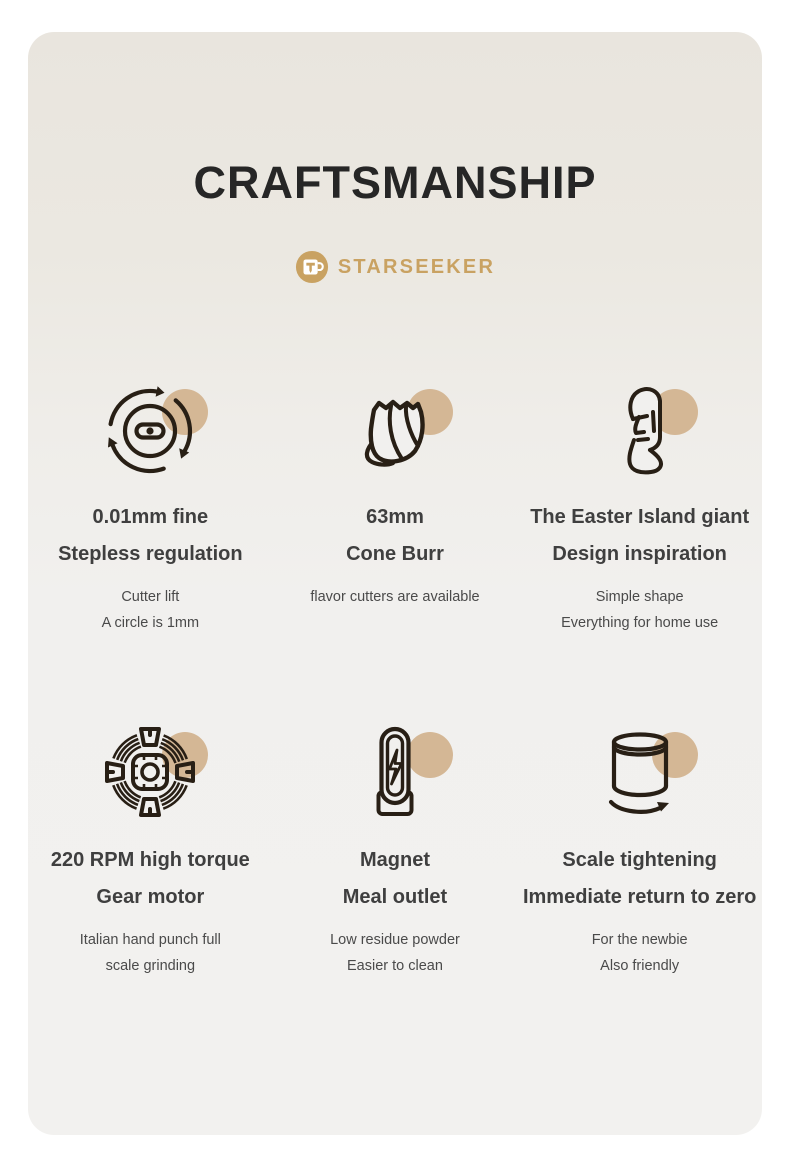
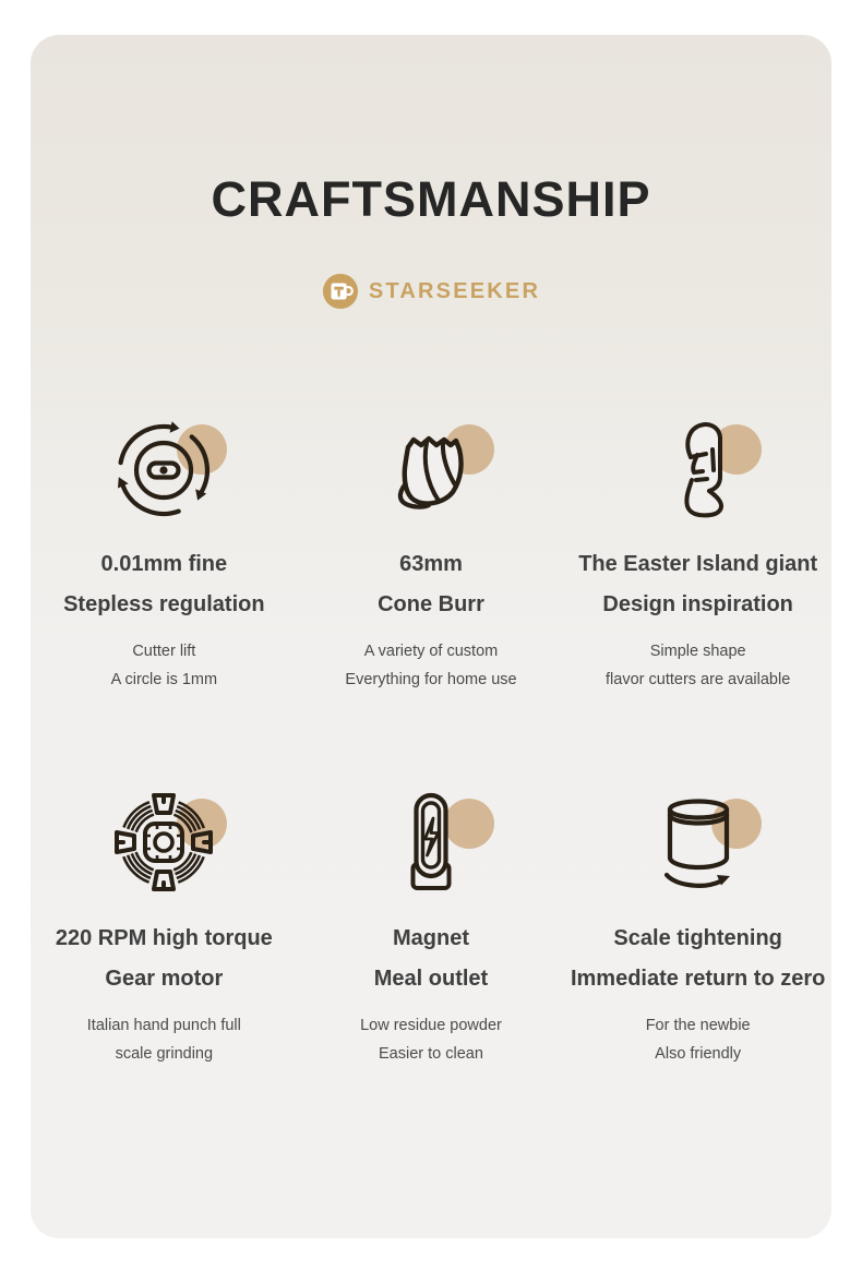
  CRAFTSMANSHIP
  STARSEEKER
  0.01mm fine
  Stepless regulation
  Cutter lift
  A circle is 1mm
  63mm
  Cone Burr
+ A variety of custom
- flavor cutters are available
+ Everything for home use
  The Easter Island giant
  Design inspiration
  Simple shape
- Everything for home use
+ flavor cutters are available
  220 RPM high torque
  Gear motor
  Italian hand punch full
  scale grinding
  Magnet
  Meal outlet
  Low residue powder
  Easier to clean
  Scale tightening
  Immediate return to zero
  For the newbie
  Also friendly
